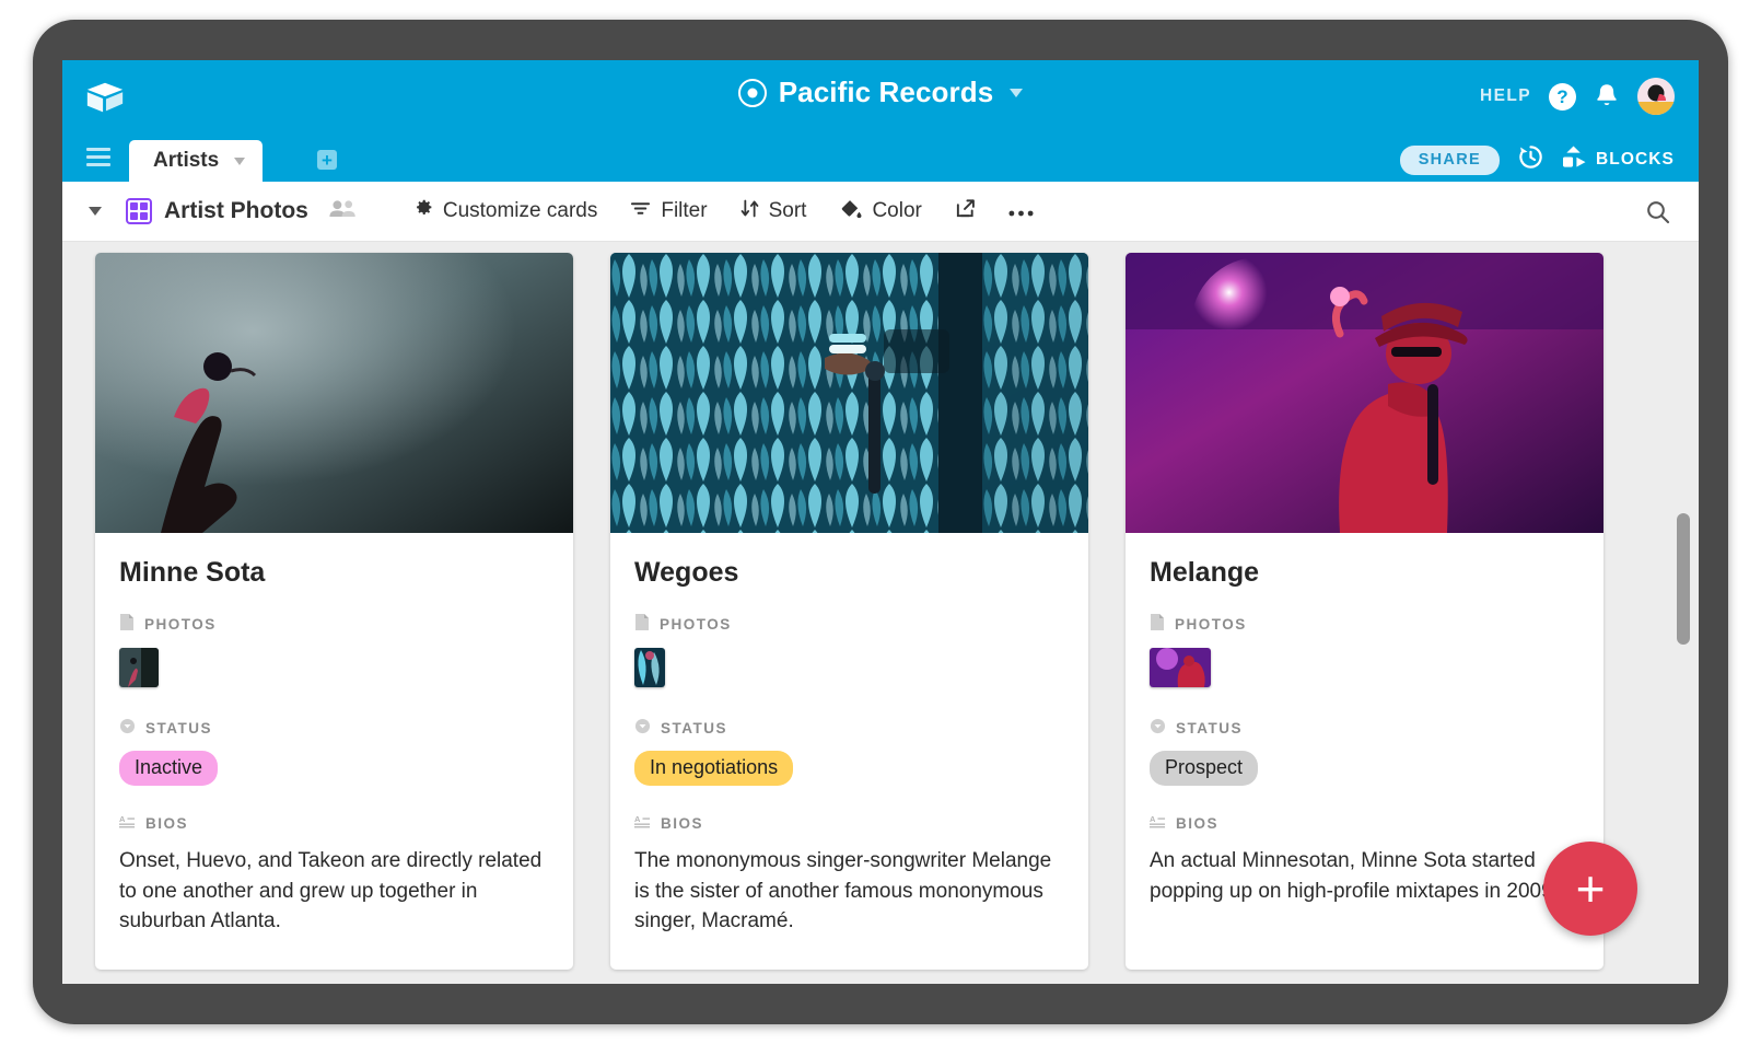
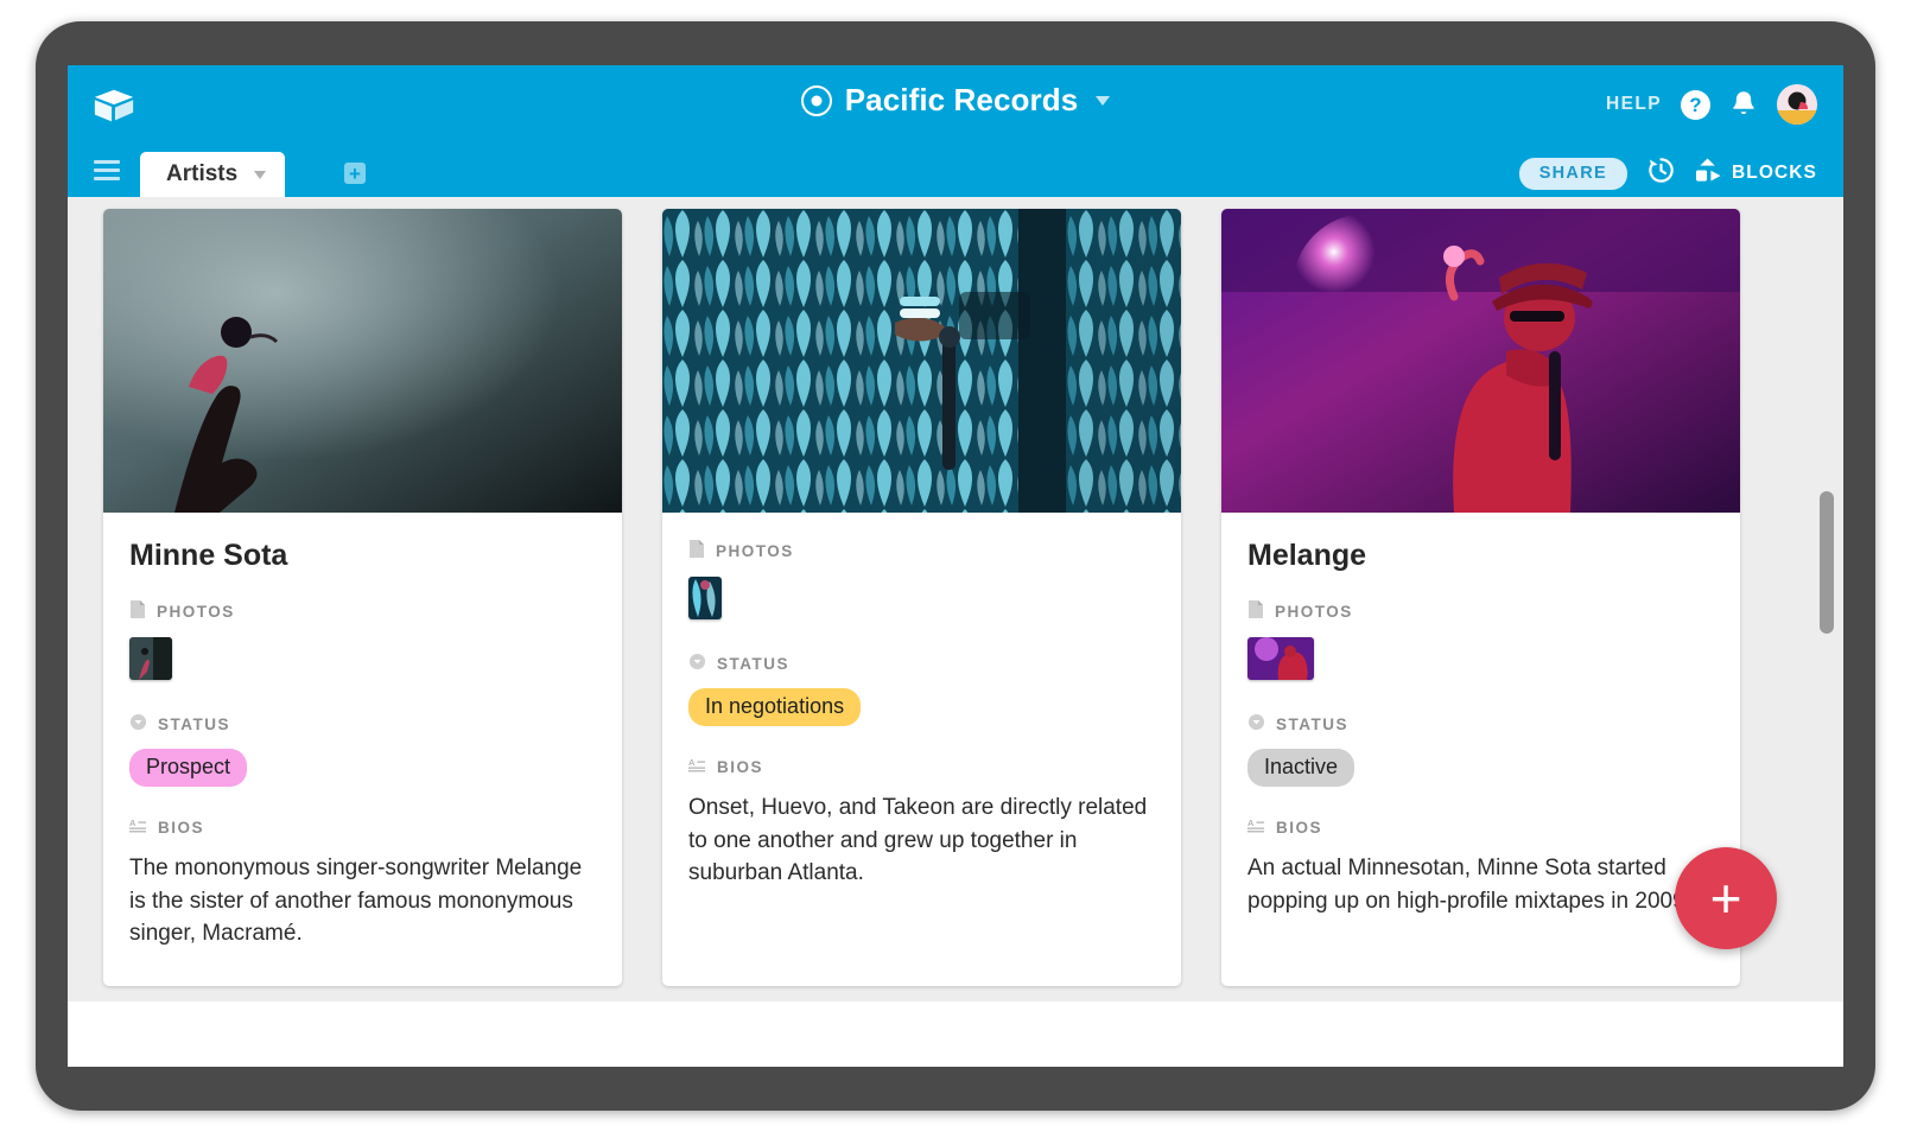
  Pacific Records
  HELP
  ?
  Artists
  +
  SHARE
  BLOCKS
- Artist Photos
- Customize cards
- Filter
- Sort
- Color
  Minne Sota
  PHOTOS
  STATUS
- Inactive
+ Prospect
  A
  BIOS
- Onset, Huevo, and Takeon are directly related to one another and grew up together in suburban Atlanta.
+ The mononymous singer-songwriter Melange is the sister of another famous mononymous singer, Macramé.
- Wegoes
  PHOTOS
  STATUS
  In negotiations
  A
  BIOS
- The mononymous singer-songwriter Melange is the sister of another famous mononymous singer, Macramé.
+ Onset, Huevo, and Takeon are directly related to one another and grew up together in suburban Atlanta.
  Melange
  PHOTOS
  STATUS
- Prospect
+ Inactive
  A
  BIOS
  An actual Minnesotan, Minne Sota started popping up on high-profile mixtapes in 200
  +
